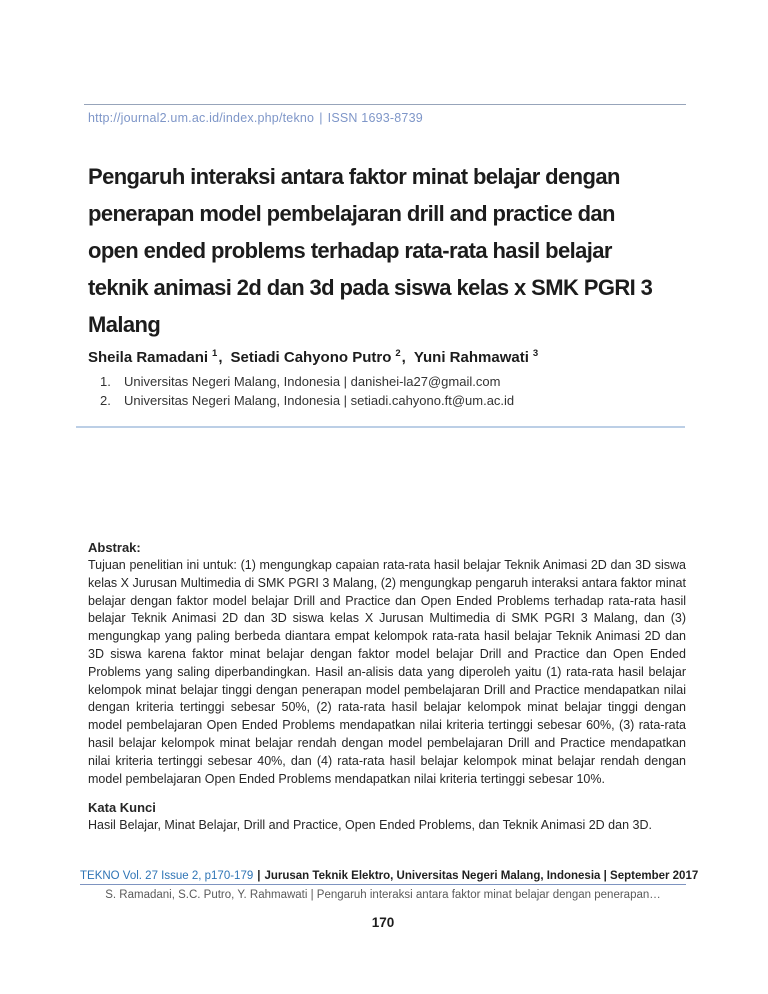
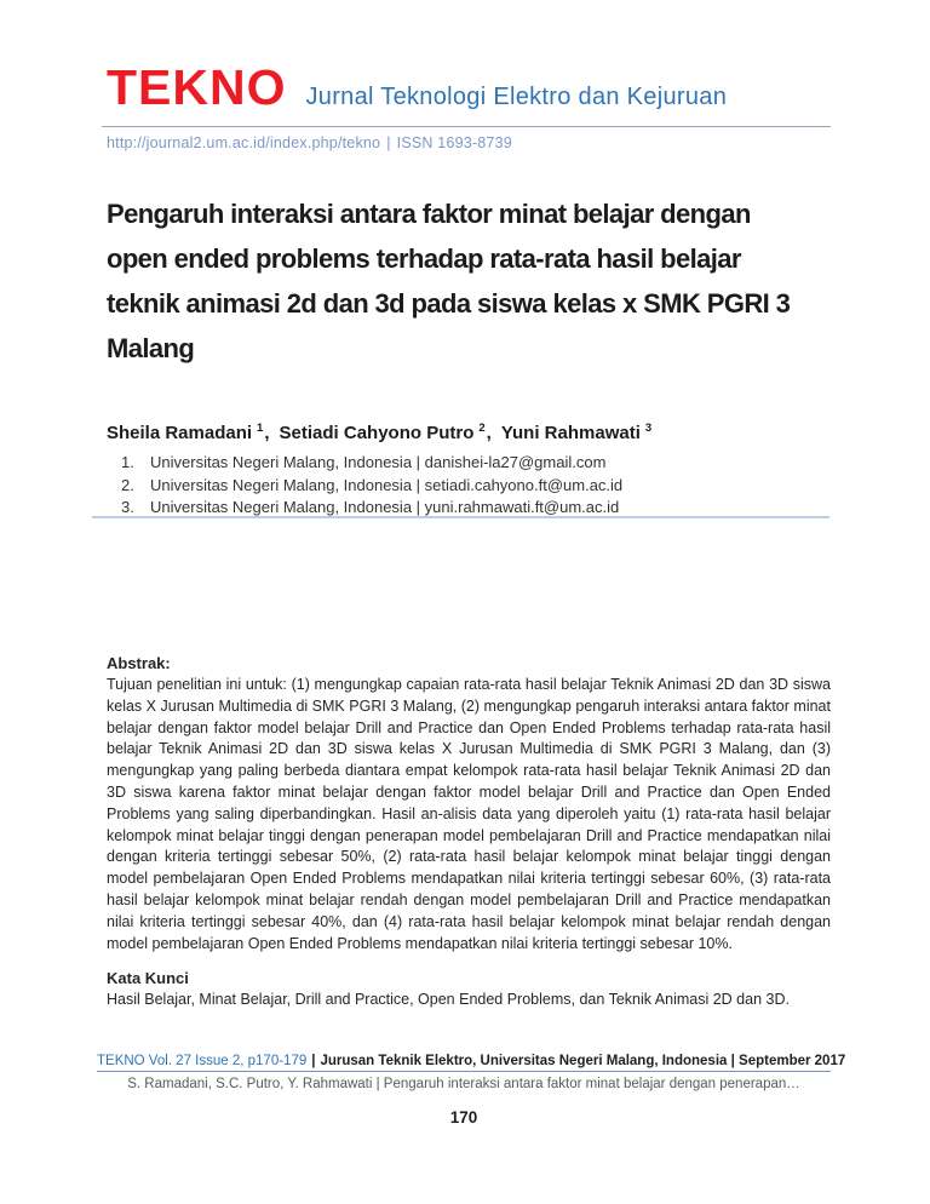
+ TEKNO
+ Jurnal Teknologi Elektro dan Kejuruan
  http://journal2.um.ac.id/index.php/tekno | ISSN 1693-8739
  Pengaruh interaksi antara faktor minat belajar dengan
- penerapan model pembelajaran drill and practice dan
  open ended problems terhadap rata-rata hasil belajar
  teknik animasi 2d dan 3d pada siswa kelas x SMK PGRI 3
  Malang
  Sheila Ramadani 1, Setiadi Cahyono Putro 2, Yuni Rahmawati 3
  1.
  Universitas Negeri Malang, Indonesia | danishei-la27@gmail.com
  2.
  Universitas Negeri Malang, Indonesia | setiadi.cahyono.ft@um.ac.id
+ 3.
+ Universitas Negeri Malang, Indonesia | yuni.rahmawati.ft@um.ac.id
  Abstrak:
  Tujuan penelitian ini untuk: (1) mengungkap capaian rata-rata hasil belajar Teknik Animasi 2D dan 3D siswa kelas X Jurusan Multimedia di SMK PGRI 3 Malang, (2) mengungkap pengaruh interaksi antara faktor minat belajar dengan faktor model belajar Drill and Practice dan Open Ended Problems terhadap rata-rata hasil belajar Teknik Animasi 2D dan 3D siswa kelas X Jurusan Multimedia di SMK PGRI 3 Malang, dan (3) mengungkap yang paling berbeda diantara empat kelompok rata-rata hasil belajar Teknik Animasi 2D dan 3D siswa karena faktor minat belajar dengan faktor model belajar Drill and Practice dan Open Ended Problems yang saling diperbandingkan. Hasil an-alisis data yang diperoleh yaitu (1) rata-rata hasil belajar kelompok minat belajar tinggi dengan penerapan model pembelajaran Drill and Practice mendapatkan nilai dengan kriteria tertinggi sebesar 50%, (2) rata-rata hasil belajar kelompok minat belajar tinggi dengan model pembelajaran Open Ended Problems mendapatkan nilai kriteria tertinggi sebesar 60%, (3) rata-rata hasil belajar kelompok minat belajar rendah dengan model pembelajaran Drill and Practice mendapatkan nilai kriteria tertinggi sebesar 40%, dan (4) rata-rata hasil belajar kelompok minat belajar rendah dengan model pembelajaran Open Ended Problems mendapatkan nilai kriteria tertinggi sebesar 10%.
  Kata Kunci
  Hasil Belajar, Minat Belajar, Drill and Practice, Open Ended Problems, dan Teknik Animasi 2D dan 3D.
  TEKNO Vol. 27 Issue 2, p170-179 | Jurusan Teknik Elektro, Universitas Negeri Malang, Indonesia | September 2017
  S. Ramadani, S.C. Putro, Y. Rahmawati | Pengaruh interaksi antara faktor minat belajar dengan penerapan…
  170
